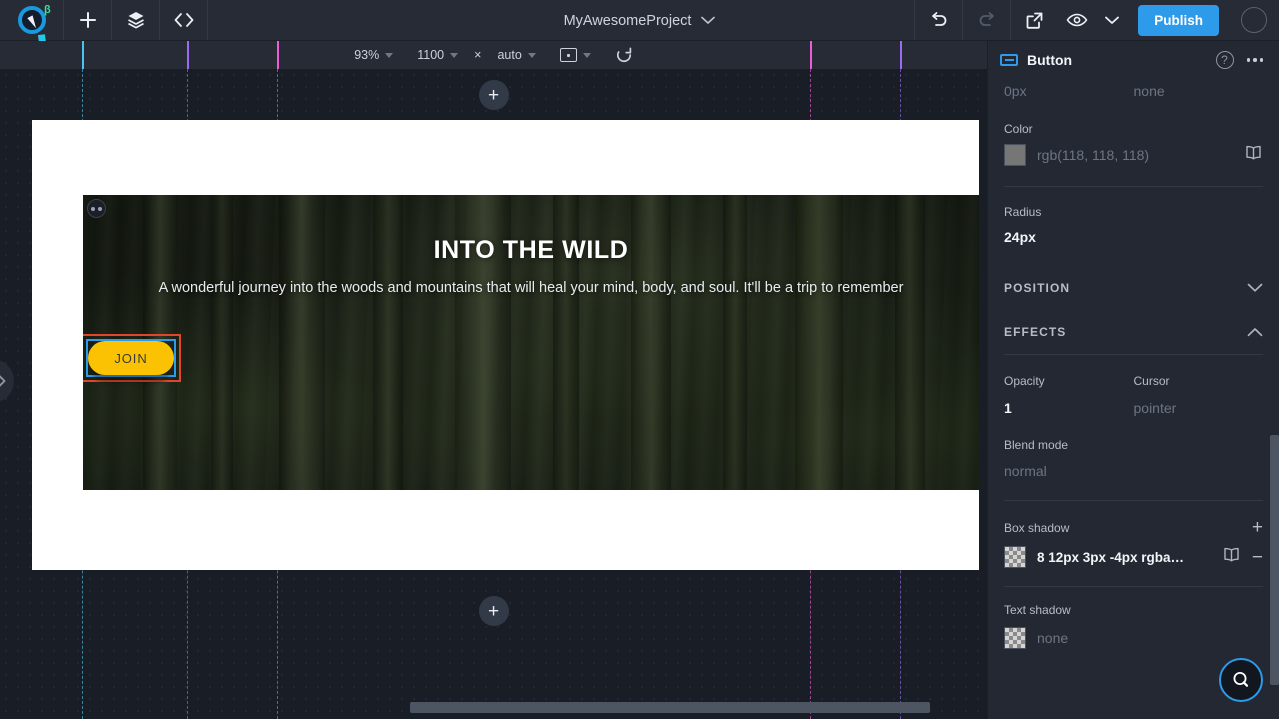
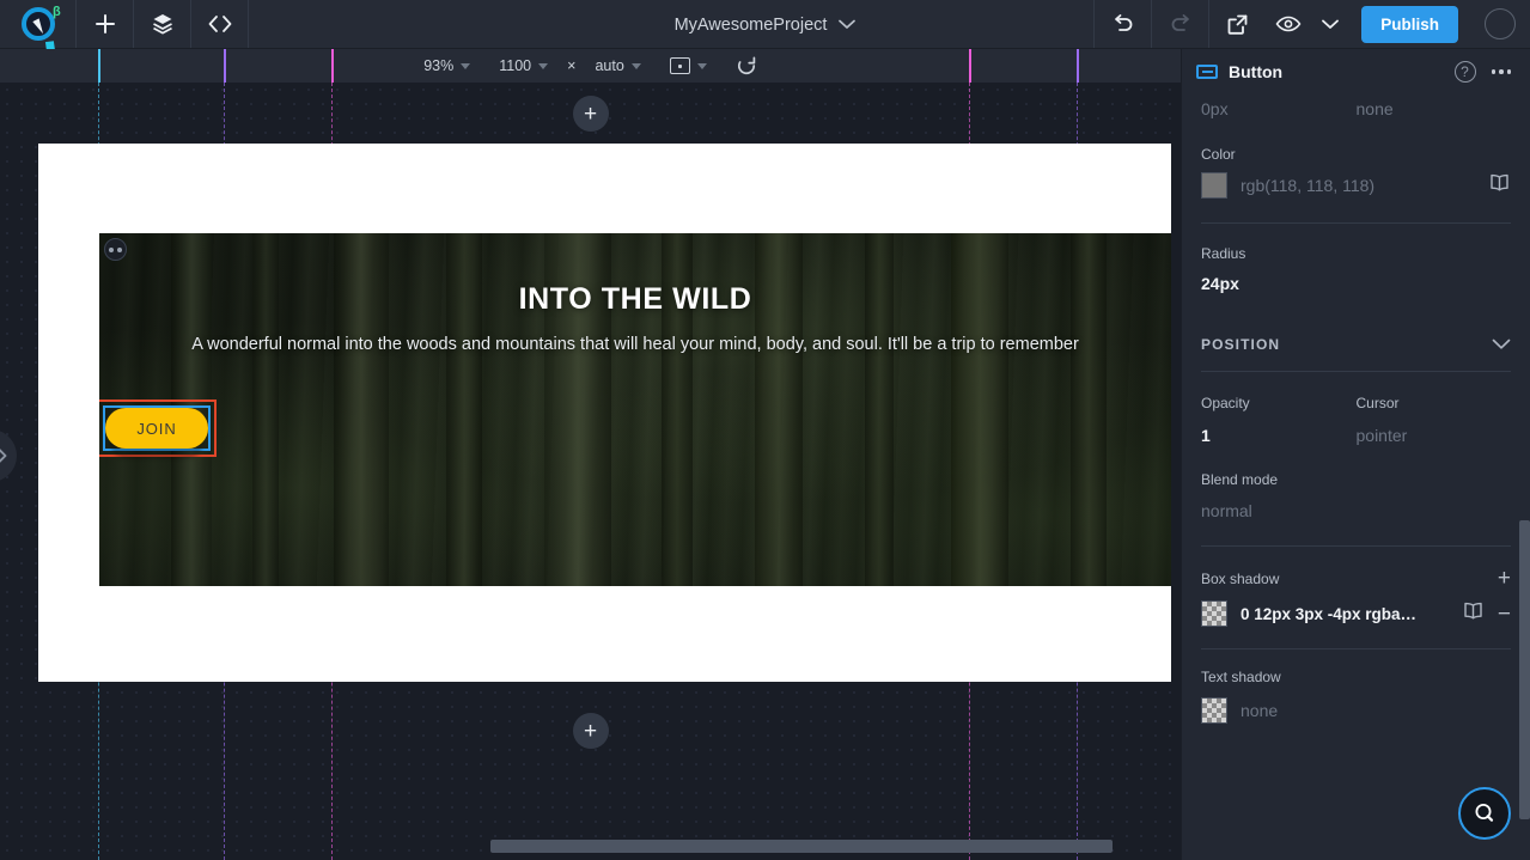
  β
  Publish
  MyAwesomeProject
  93%
  1100
  ×
  auto
  +
  INTO THE WILD
- A wonderful journey into the woods and mountains that will heal your mind, body, and soul. It'll be a trip to remember
+ A wonderful normal into the woods and mountains that will heal your mind, body, and soul. It'll be a trip to remember
  JOIN
  +
  Button
  ?
  0px
  none
  Color
  rgb(118, 118, 118)
  Radius
  24px
  POSITION
- EFFECTS
  Opacity
  Cursor
  1
  pointer
  Blend mode
  normal
  Box shadow
  +
- 8 12px 3px -4px rgba…
+ 0 12px 3px -4px rgba…
  −
  Text shadow
  none
